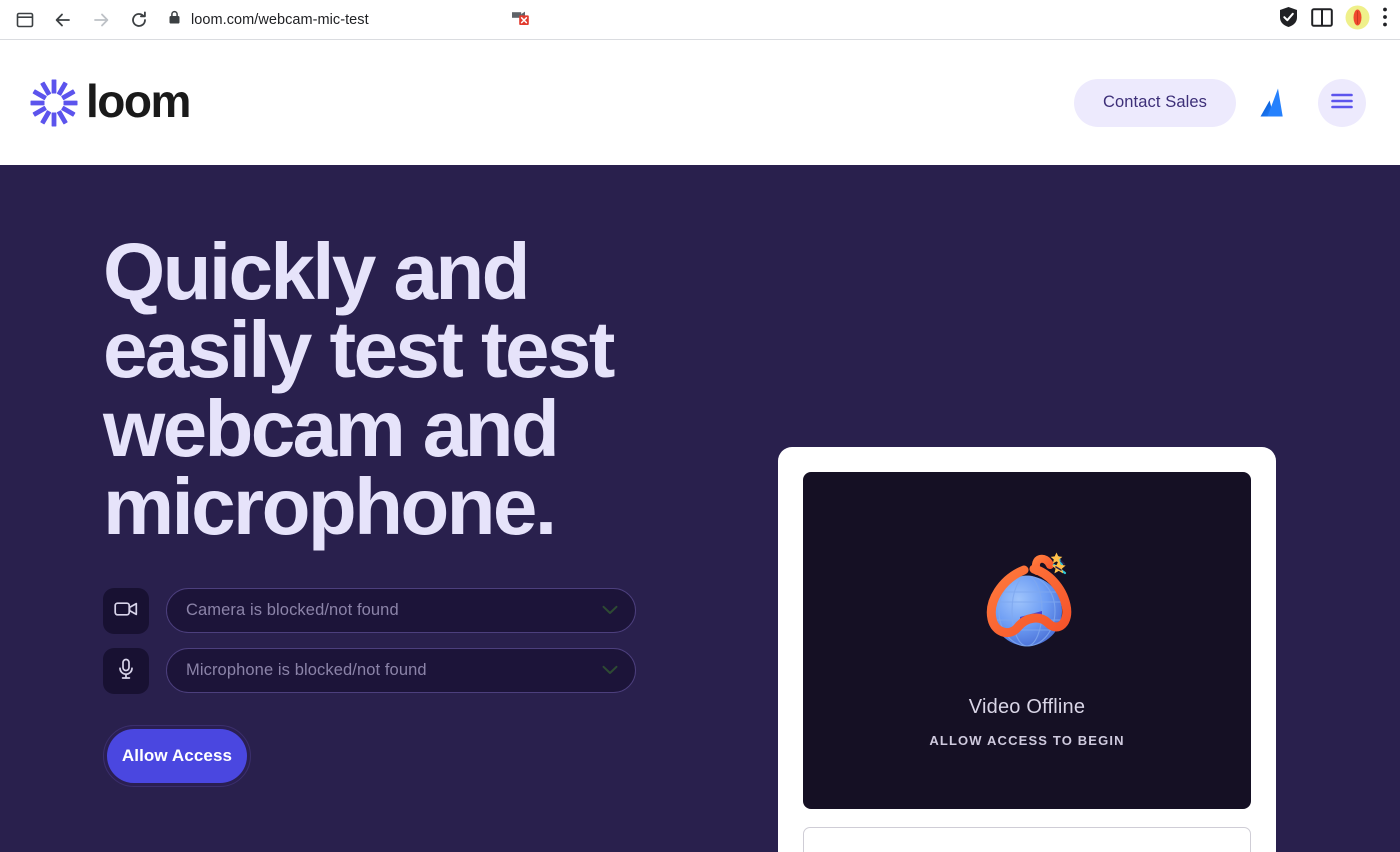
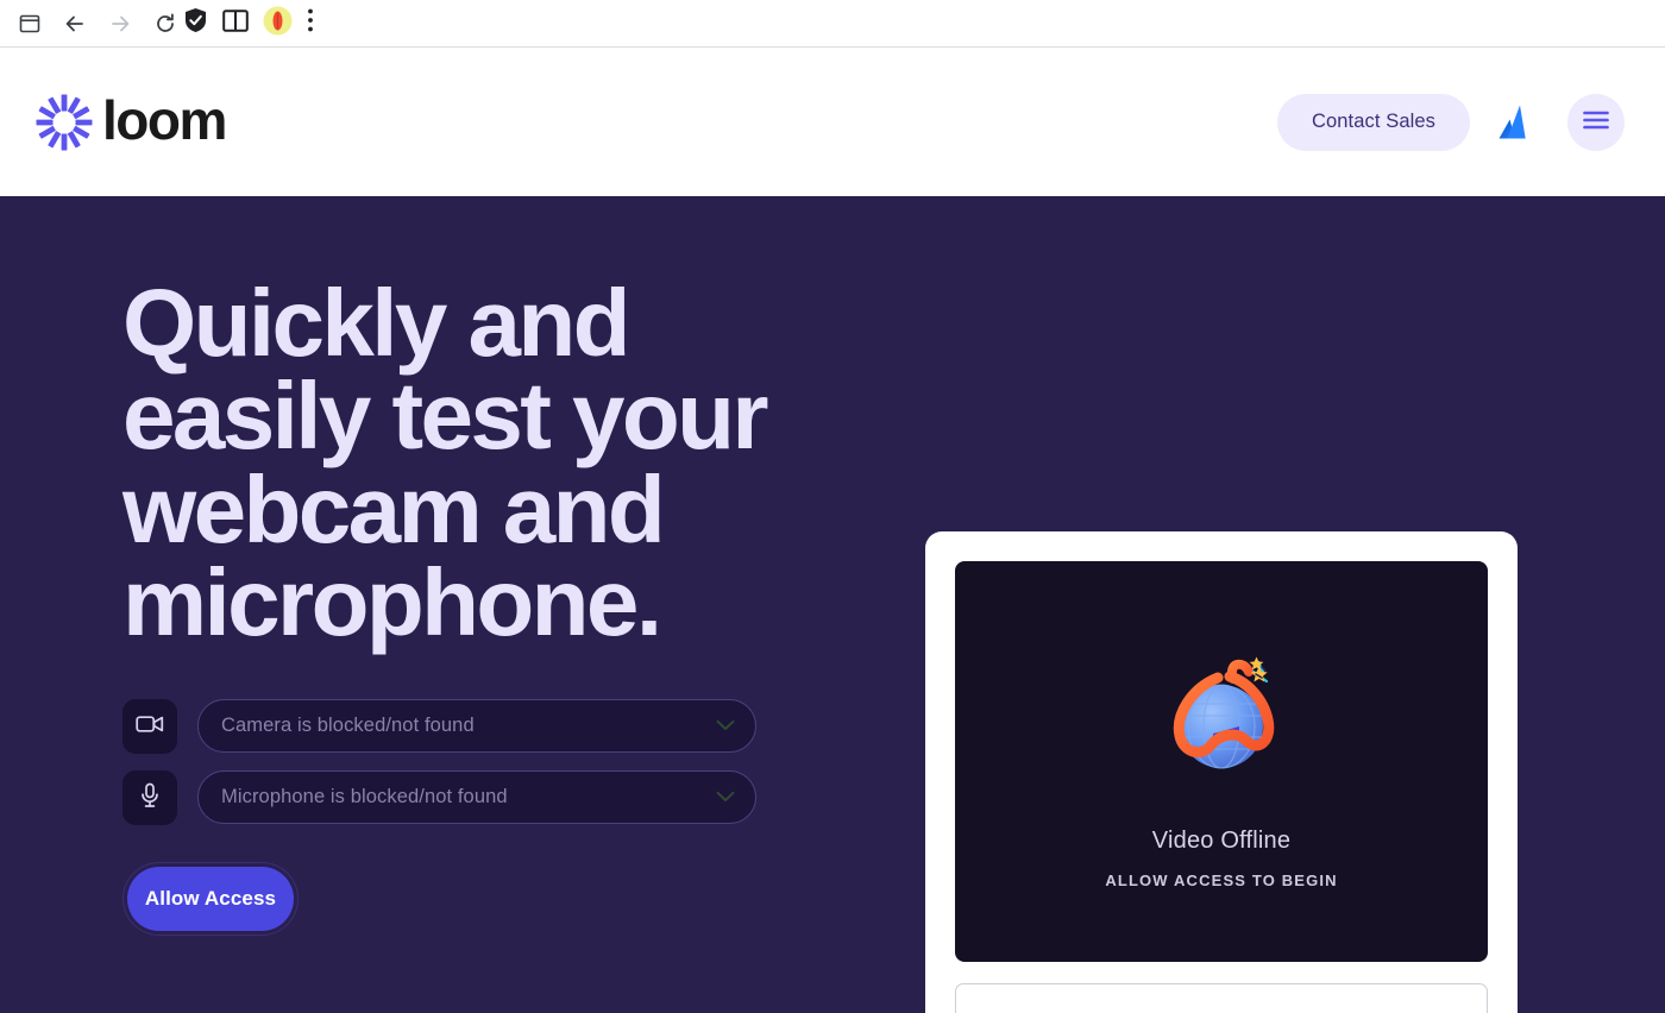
- loom.com/webcam-mic-test
  loom
  Contact Sales
- Quickly and easily test test webcam and microphone.
+ Quickly and easily test your webcam and microphone.
  Camera is blocked/not found
  Microphone is blocked/not found
  Allow Access
  Video Offline
  ALLOW ACCESS TO BEGIN
